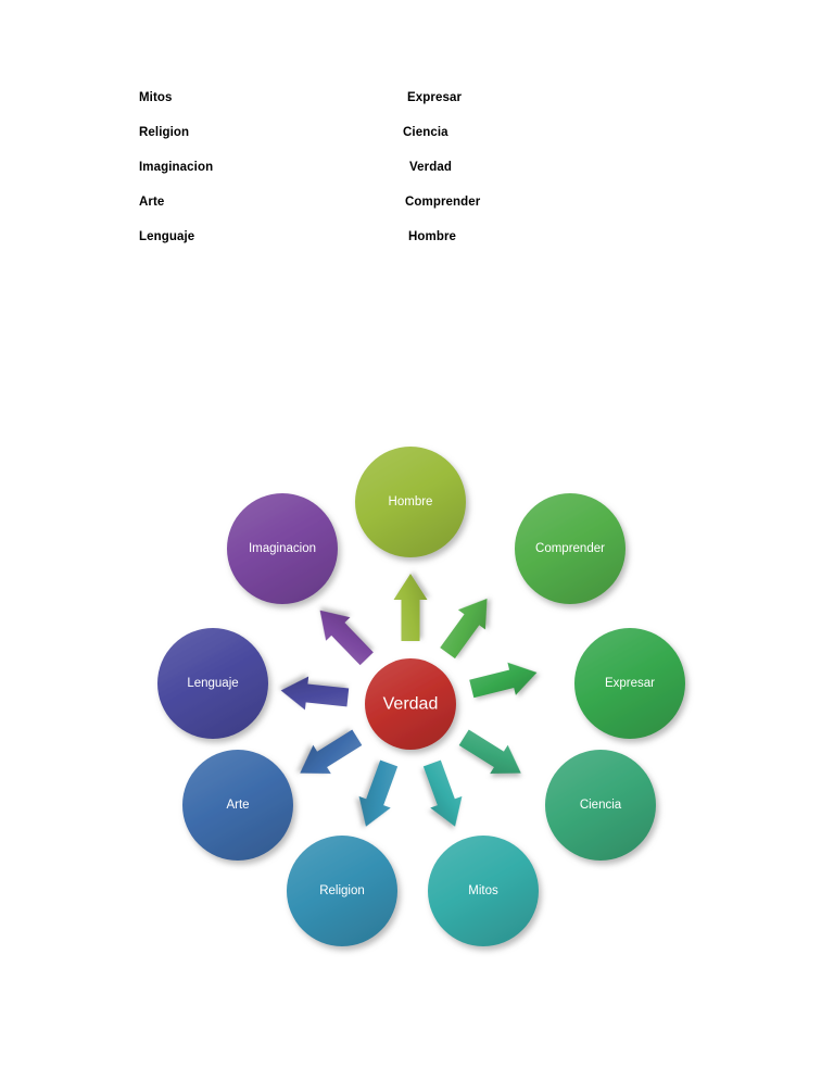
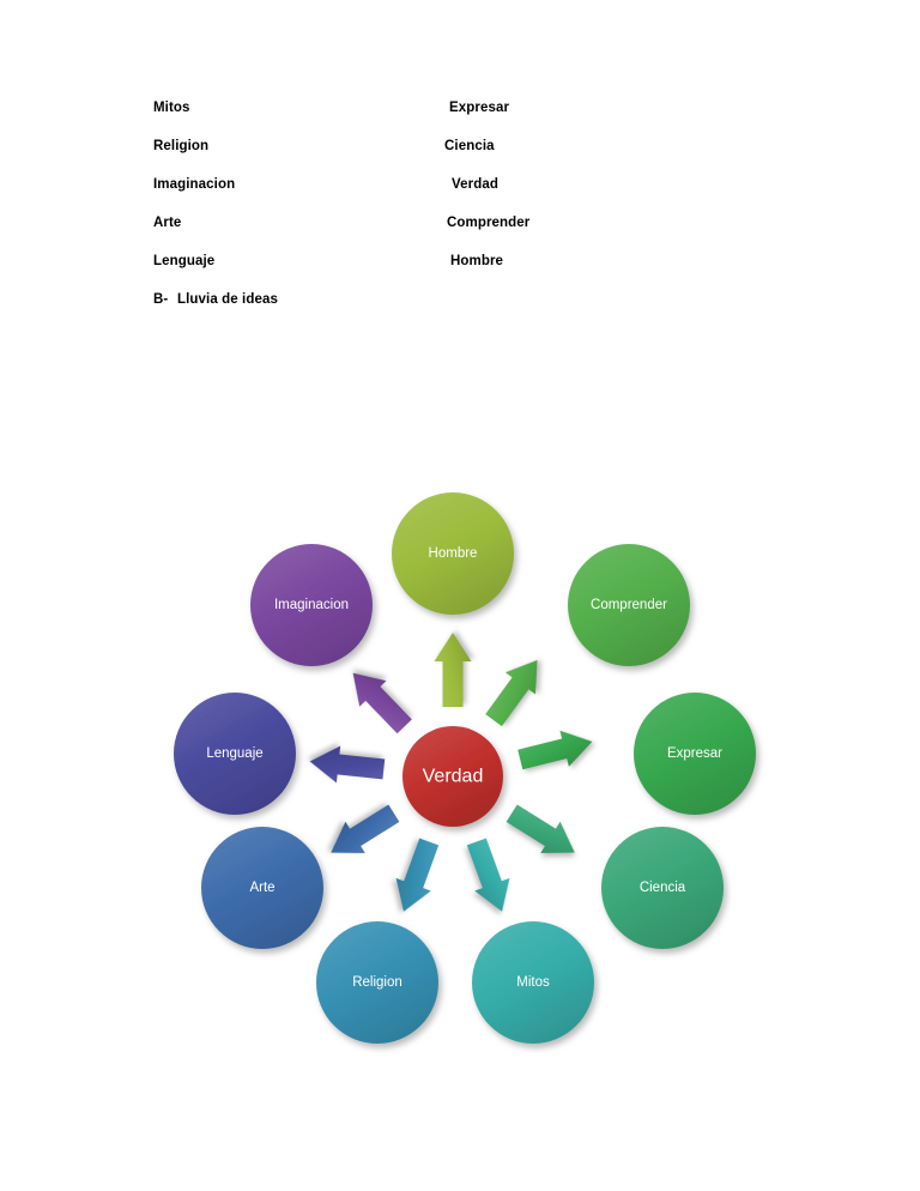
  Mitos
  Expresar
  Religion
  Ciencia
  Imaginacion
  Verdad
  Arte
  Comprender
  Lenguaje
  Hombre
+ B- Lluvia de ideas
  Hombre
  Comprender
  Expresar
  Ciencia
  Mitos
  Religion
  Arte
  Lenguaje
  Imaginacion
  Verdad
